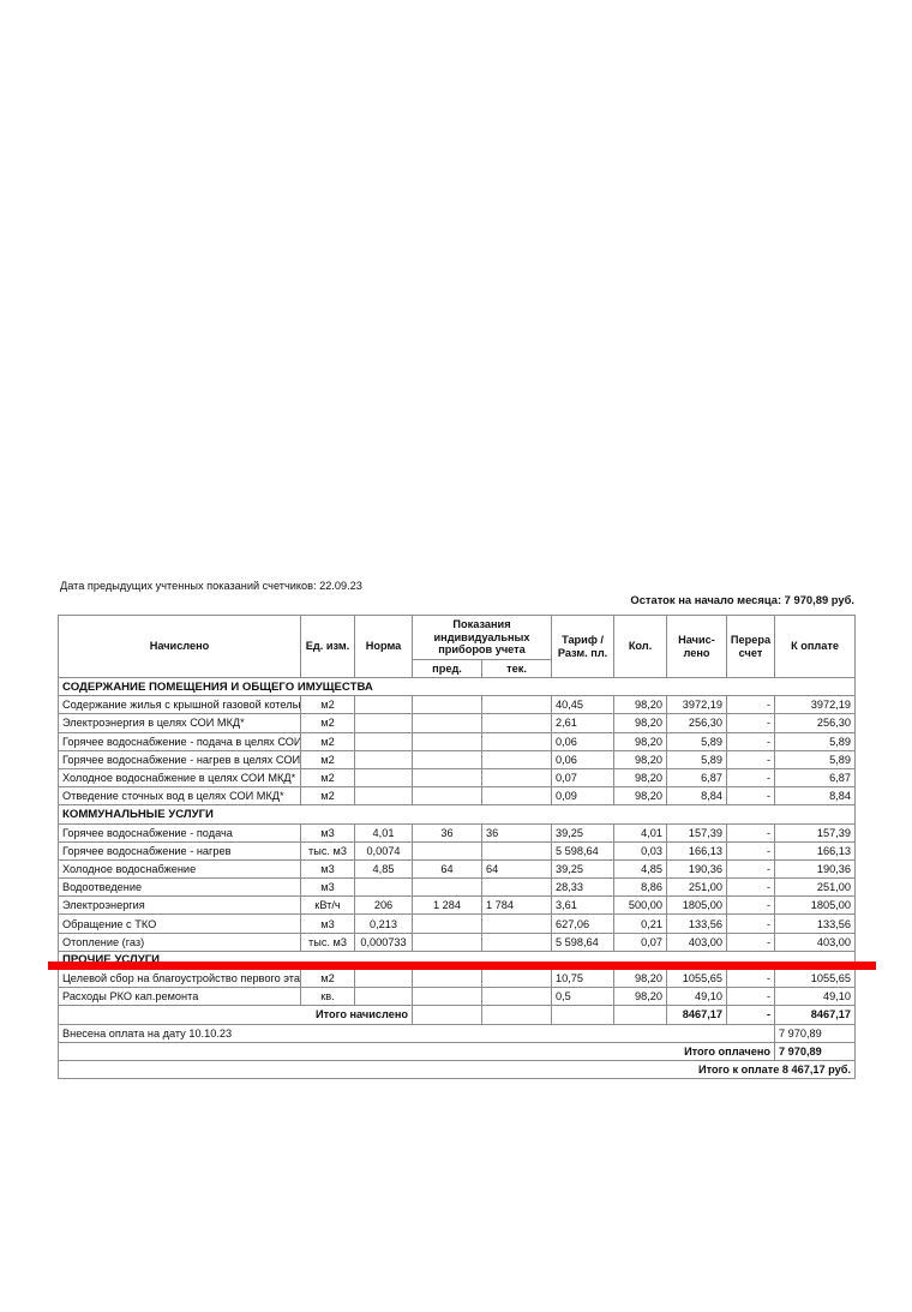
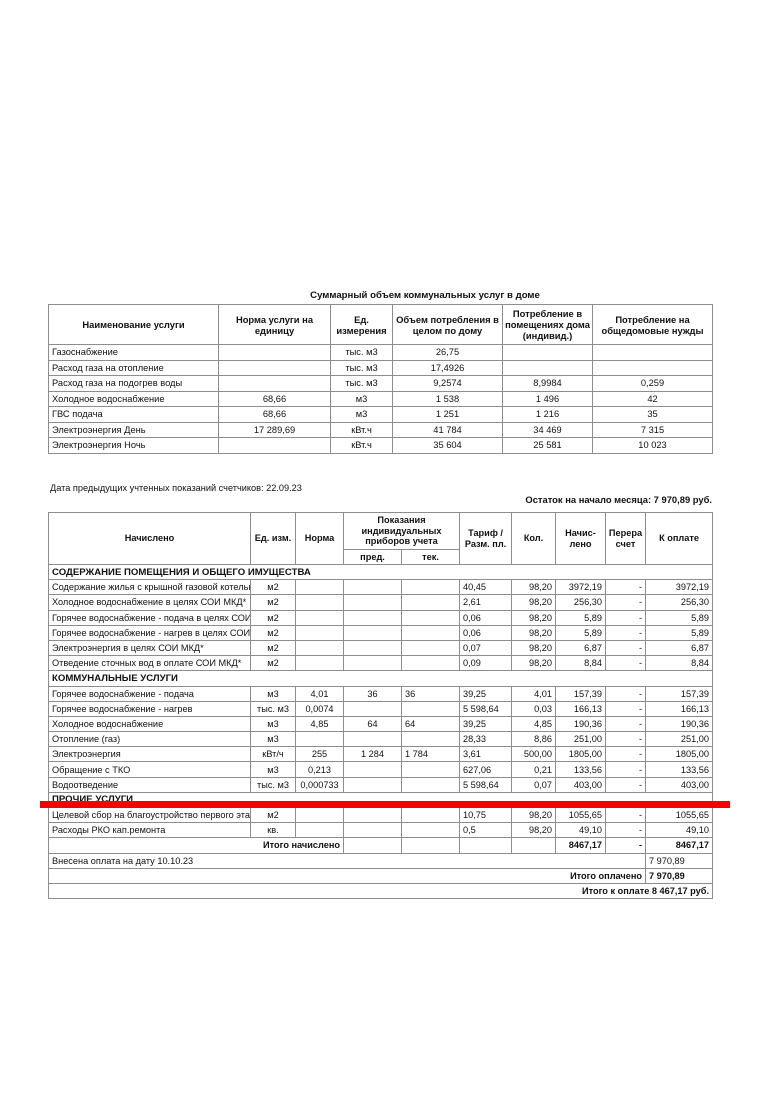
+ Суммарный объем коммунальных услуг в доме
+ Наименование услуги	Норма услуги на единицу	Ед. измерения	Объем потребления в целом по дому	Потребление в помещениях дома (индивид.)	Потребление на общедомовые нужды
+ Газоснабжение		тыс. м3	26,75
+ Расход газа на отопление		тыс. м3	17,4926
+ Расход газа на подогрев воды		тыс. м3	9,2574	8,9984	0,259
+ Холодное водоснабжение	68,66	м3	1 538	1 496	42
+ ГВС подача	68,66	м3	1 251	1 216	35
+ Электроэнергия День	17 289,69	кВт.ч	41 784	34 469	7 315
+ Электроэнергия Ночь		кВт.ч	35 604	25 581	10 023
  Дата предыдущих учтенных показаний счетчиков: 22.09.23
  Остаток на начало месяца: 7 970,89 руб.
  Начислено	Ед. изм.	Норма	Показания индивидуальных приборов учета	Тариф / Разм. пл.	Кол.	Начис-лено	Перера счет	К оплате
  пред.	тек.
  СОДЕРЖАНИЕ ПОМЕЩЕНИЯ И ОБЩЕГО ИМУЩЕСТВА
  Содержание жилья с крышной газовой котель	м2				40,45	98,20	3972,19	-	3972,19
- Электроэнергия в целях СОИ МКД*	м2				2,61	98,20	256,30	-	256,30
+ Холодное водоснабжение в целях СОИ МКД*	м2				2,61	98,20	256,30	-	256,30
  Горячее водоснабжение - подача в целях СОИ	м2				0,06	98,20	5,89	-	5,89
  Горячее водоснабжение - нагрев в целях СОИ	м2				0,06	98,20	5,89	-	5,89
- Холодное водоснабжение в целях СОИ МКД*	м2				0,07	98,20	6,87	-	6,87
+ Электроэнергия в целях СОИ МКД*	м2				0,07	98,20	6,87	-	6,87
- Отведение сточных вод в целях СОИ МКД*	м2				0,09	98,20	8,84	-	8,84
+ Отведение сточных вод в оплате СОИ МКД*	м2				0,09	98,20	8,84	-	8,84
  КОММУНАЛЬНЫЕ УСЛУГИ
  Горячее водоснабжение - подача	м3	4,01	36	36	39,25	4,01	157,39	-	157,39
  Горячее водоснабжение - нагрев	тыс. м3	0,0074			5 598,64	0,03	166,13	-	166,13
  Холодное водоснабжение	м3	4,85	64	64	39,25	4,85	190,36	-	190,36
- Водоотведение	м3				28,33	8,86	251,00	-	251,00
+ Отопление (газ)	м3				28,33	8,86	251,00	-	251,00
- Электроэнергия	кВт/ч	206	1 284	1 784	3,61	500,00	1805,00	-	1805,00
+ Электроэнергия	кВт/ч	255	1 284	1 784	3,61	500,00	1805,00	-	1805,00
  Обращение с ТКО	м3	0,213			627,06	0,21	133,56	-	133,56
- Отопление (газ)	тыс. м3	0,000733			5 598,64	0,07	403,00	-	403,00
+ Водоотведение	тыс. м3	0,000733			5 598,64	0,07	403,00	-	403,00
  ПРОЧИЕ УСЛУГИ
  Целевой сбор на благоустройство первого эта	м2				10,75	98,20	1055,65	-	1055,65
  Расходы РКО кап.ремонта	кв.				0,5	98,20	49,10	-	49,10
  Итого начислено					8467,17	-	8467,17
  Внесена оплата на дату 10.10.23	7 970,89
  Итого оплачено	7 970,89
  Итого к оплате 8 467,17 руб.
